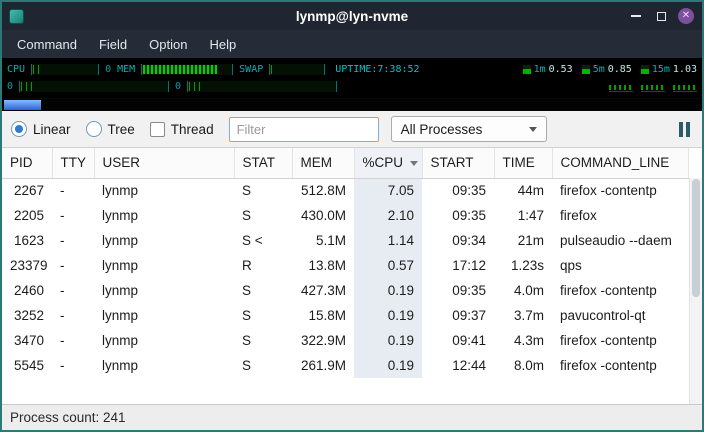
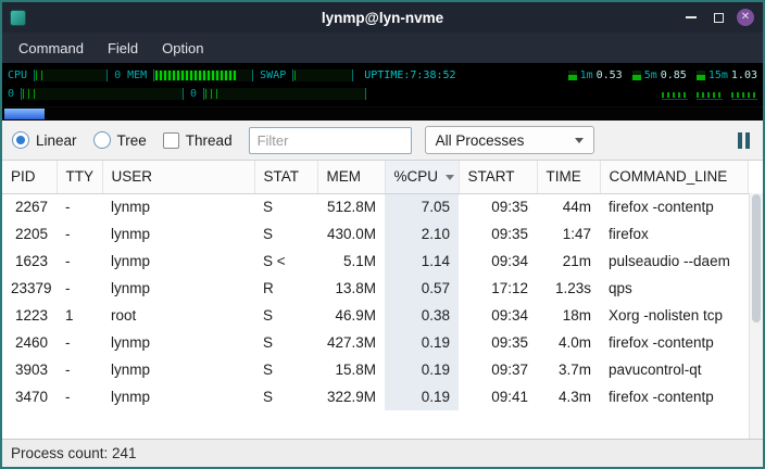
  lynmp@lyn-nvme
  ✕
  Command
  Field
  Option
- Help
  CPU
  0
  MEM
  SWAP
  UPTIME:7:38:52
  1m
  0.53
  5m
  0.85
  15m
  1.03
  0
  0
  Linear
  Tree
  Thread
  Filter
  All Processes
  PID	TTY	USER	STAT	MEM	%CPU	START	TIME	COMMAND_LINE
  2267	-	lynmp	S	512.8M	7.05	09:35	44m	firefox -contentp
  2205	-	lynmp	S	430.0M	2.10	09:35	1:47	firefox
  1623	-	lynmp	S <	5.1M	1.14	09:34	21m	pulseaudio --daem
  23379	-	lynmp	R	13.8M	0.57	17:12	1.23s	qps
+ 1223	1	root	S	46.9M	0.38	09:34	18m	Xorg -nolisten tcp
  2460	-	lynmp	S	427.3M	0.19	09:35	4.0m	firefox -contentp
- 3252	-	lynmp	S	15.8M	0.19	09:37	3.7m	pavucontrol-qt
+ 3903	-	lynmp	S	15.8M	0.19	09:37	3.7m	pavucontrol-qt
  3470	-	lynmp	S	322.9M	0.19	09:41	4.3m	firefox -contentp
- 5545	-	lynmp	S	261.9M	0.19	12:44	8.0m	firefox -contentp
  Process count: 241
